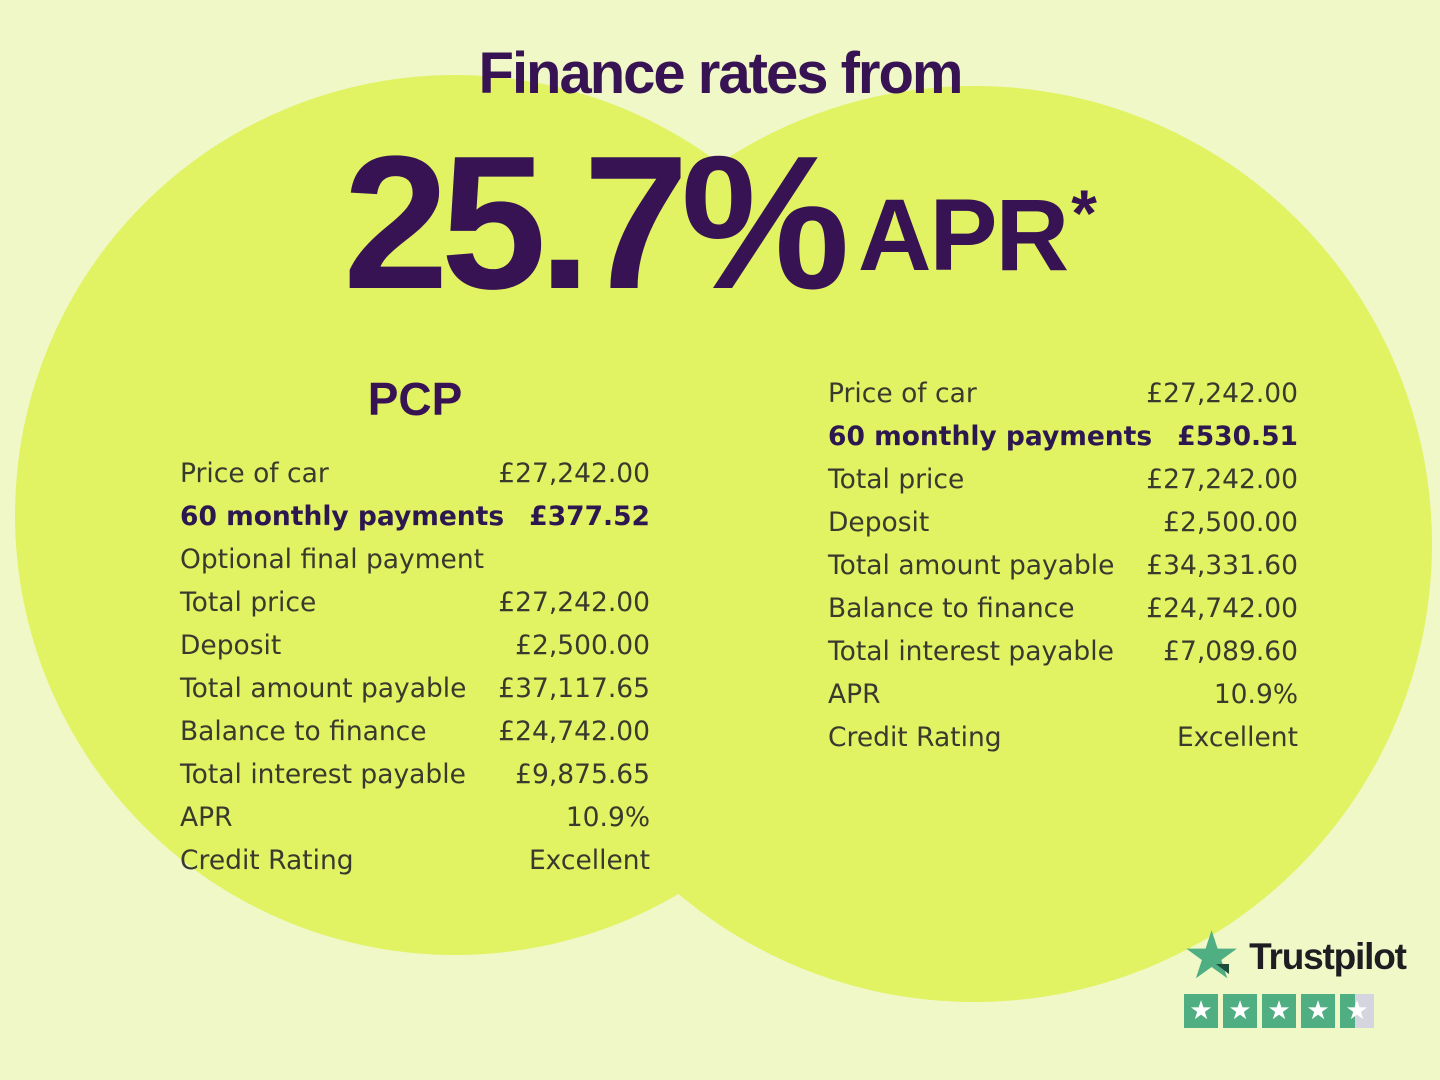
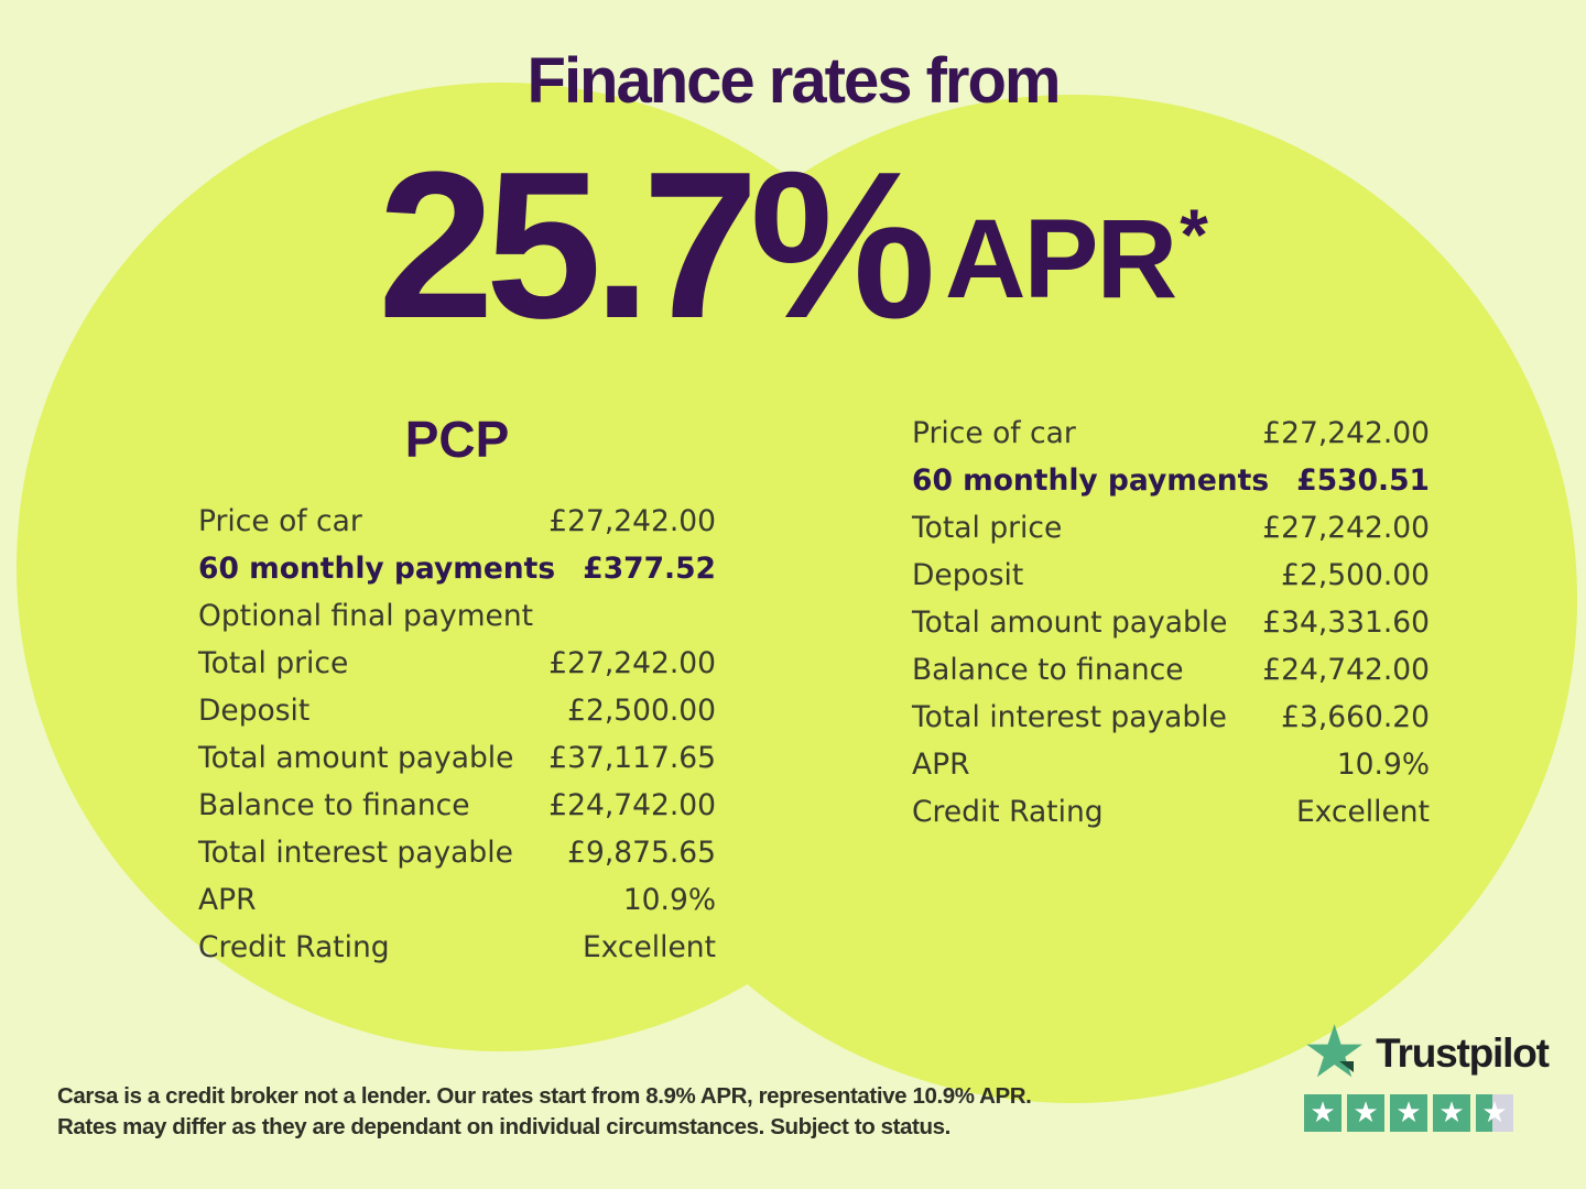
  Finance rates from
  25.7%
  APR
  *
  PCP
  Price of car
  £27,242.00
  60 monthly payments
  £377.52
  Optional final payment
  Total price
  £27,242.00
  Deposit
  £2,500.00
  Total amount payable
  £37,117.65
  Balance to finance
  £24,742.00
  Total interest payable
  £9,875.65
  APR
  10.9%
  Credit Rating
  Excellent
  Price of car
  £27,242.00
  60 monthly payments
  £530.51
  Total price
  £27,242.00
  Deposit
  £2,500.00
  Total amount payable
  £34,331.60
  Balance to finance
  £24,742.00
  Total interest payable
- £7,089.60
+ £3,660.20
  APR
  10.9%
  Credit Rating
  Excellent
+ Carsa is a credit broker not a lender. Our rates start from 8.9% APR, representative 10.9% APR.
+ Rates may differ as they are dependant on individual circumstances. Subject to status.
  ★
  Trustpilot
  ★
  ★
  ★
  ★
  ★
